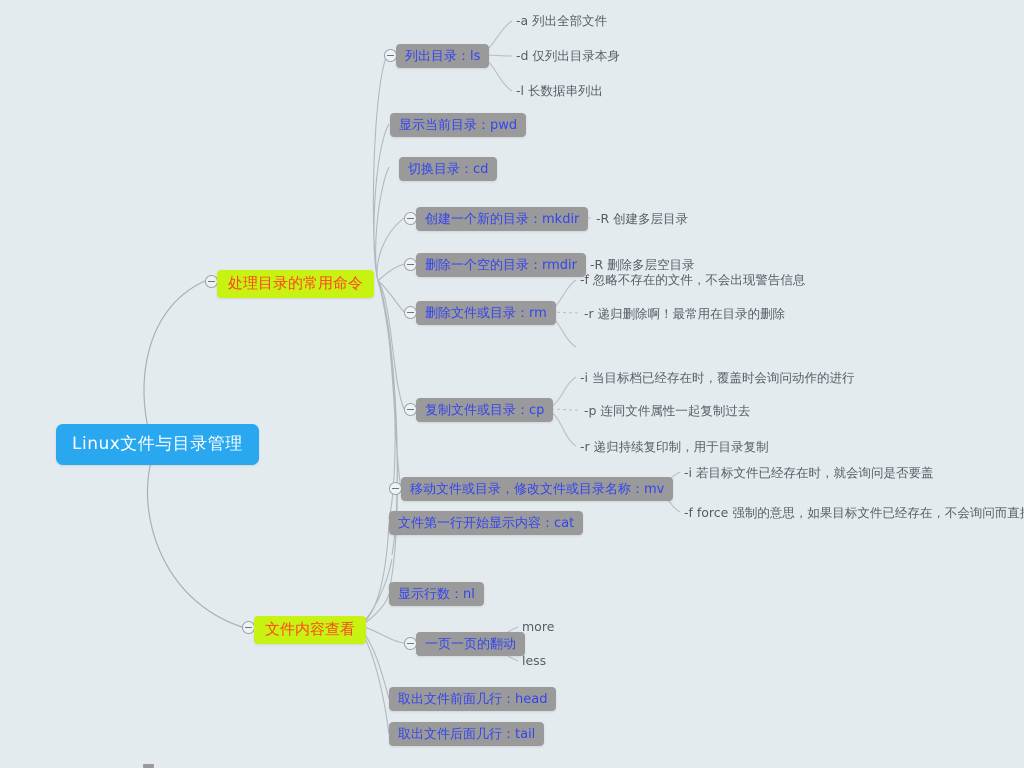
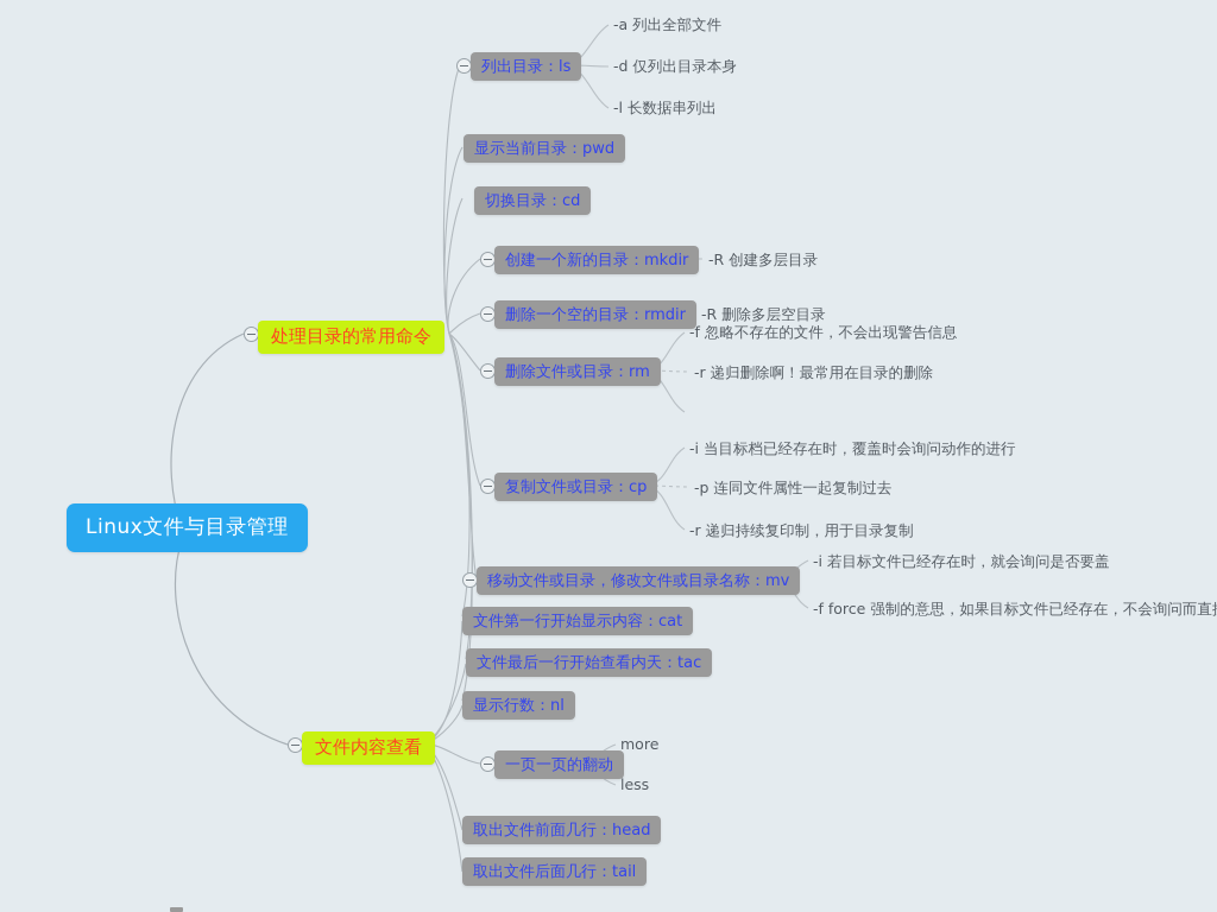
  Linux文件与目录管理
  处理目录的常用命令
  文件内容查看
  列出目录：ls
  显示当前目录：pwd
  切换目录：cd
  创建一个新的目录：mkdir
  删除一个空的目录：rmdir
  删除文件或目录：rm
  复制文件或目录：cp
  移动文件或目录，修改文件或目录名称：mv
  文件第一行开始显示内容：cat
+ 文件最后一行开始查看内天：tac
  显示行数：nl
  一页一页的翻动
  取出文件前面几行：head
  取出文件后面几行：tail
  -a 列出全部文件
  -d 仅列出目录本身
  -l 长数据串列出
  -R 创建多层目录
  -R 删除多层空目录
  -f 忽略不存在的文件，不会出现警告信息
  -r 递归删除啊！最常用在目录的删除
  -i 当目标档已经存在时，覆盖时会询问动作的进行
  -p 连同文件属性一起复制过去
  -r 递归持续复印制，用于目录复制
  -i 若目标文件已经存在时，就会询问是否要盖
  -f force 强制的意思，如果目标文件已经存在，不会询问而直
  more
  less
